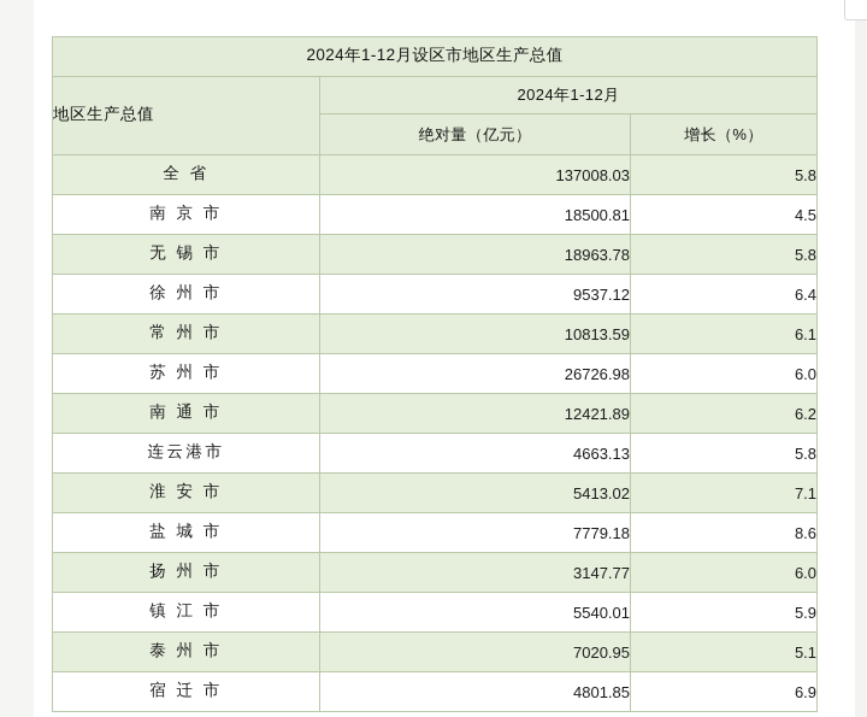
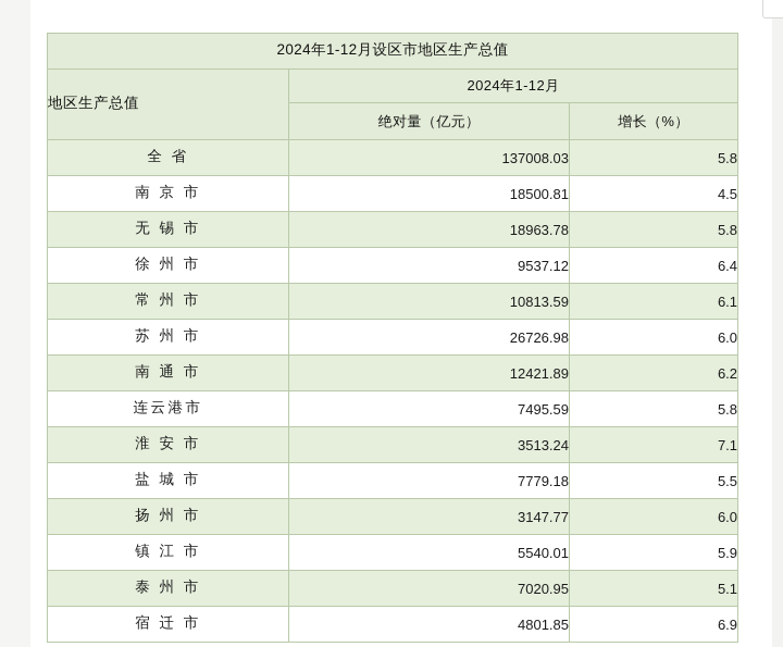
  2024年1-12月设区市地区生产总值
  地区生产总值	2024年1-12月
  绝对量（亿元）	增长（%）
  全 省	137008.03	5.8
  南 京 市	18500.81	4.5
  无 锡 市	18963.78	5.8
  徐 州 市	9537.12	6.4
  常 州 市	10813.59	6.1
  苏 州 市	26726.98	6.0
  南 通 市	12421.89	6.2
- 连云港市	4663.13	5.8
+ 连云港市	7495.59	5.8
- 淮 安 市	5413.02	7.1
+ 淮 安 市	3513.24	7.1
- 盐 城 市	7779.18	8.6
+ 盐 城 市	7779.18	5.5
  扬 州 市	3147.77	6.0
  镇 江 市	5540.01	5.9
  泰 州 市	7020.95	5.1
  宿 迁 市	4801.85	6.9
